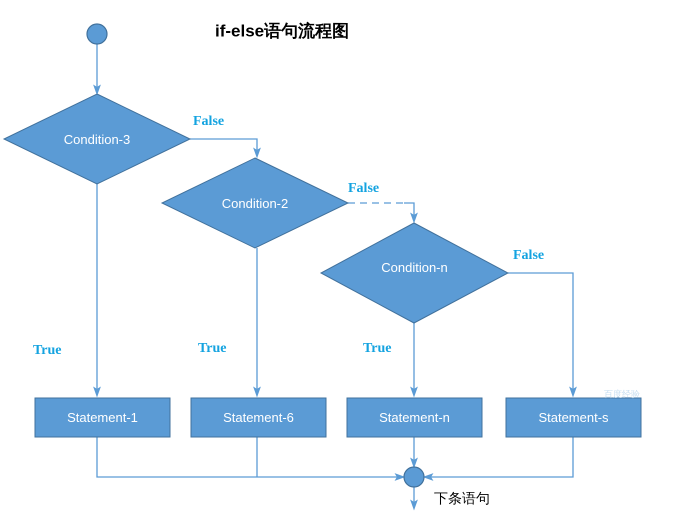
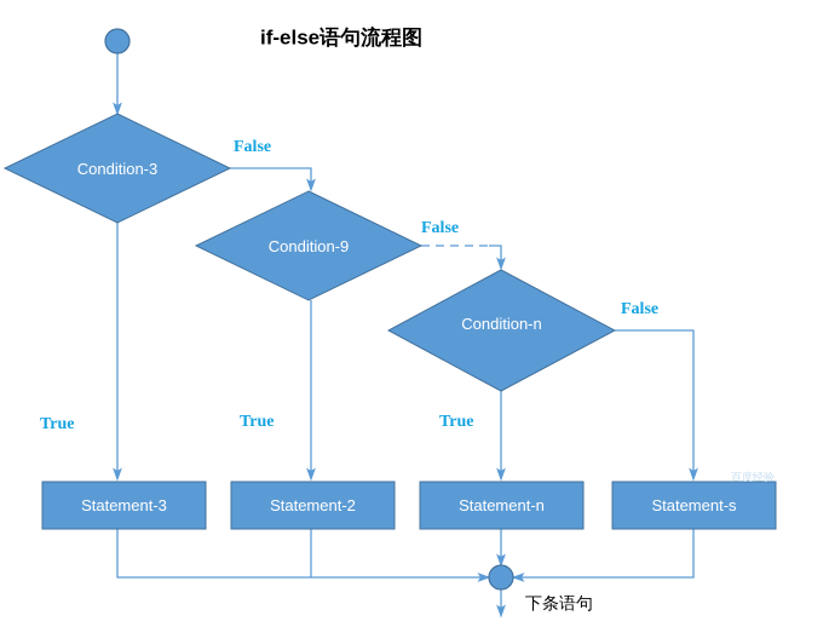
  if-else语句流程图
  百度经验
  Condition-3
- Condition-2
+ Condition-9
  Condition-n
- Statement-1
+ Statement-3
- Statement-6
+ Statement-2
  Statement-n
  Statement-s
  False
  False
  False
  True
  True
  True
  下条语句
